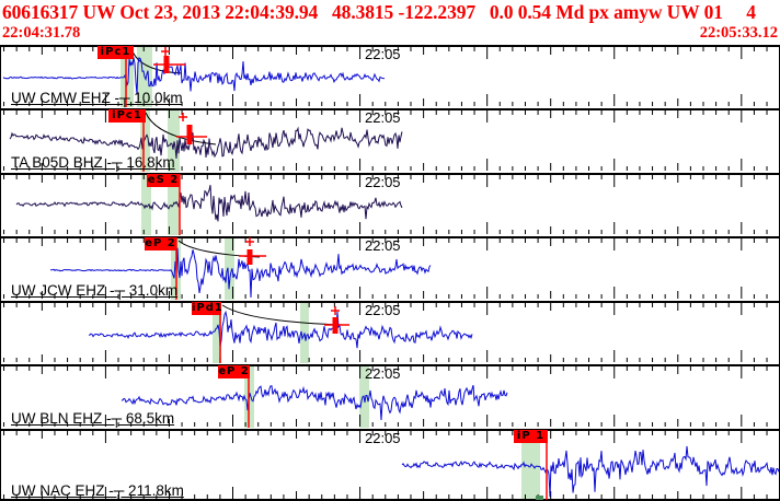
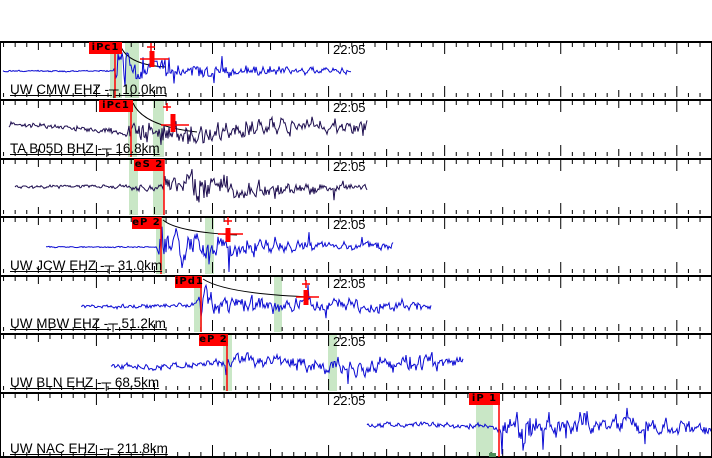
- 60616317 UW Oct 23, 2013 22:04:39.94 48.3815 -122.2397 0.0 0.54 Md px amyw UW 01 4
- 22:05:33.12
- 22:04:31.78
  iPc1
  22:05
  UW CMW EHZ -┬ 10.0km
  iPc1
  22:05
  TA B05D BHZ -┬ 16.8km
  eS 2
  22:05
  eP 2
  22:05
  UW JCW EHZ -┬ 31.0km
  iPd1
  22:05
+ UW MBW EHZ -┬ 51.2km
  eP 2
  22:05
  UW BLN EHZ -┬ 68.5km
  iP 1
  22:05
  UW NAC EHZ -┬ 211.8km
